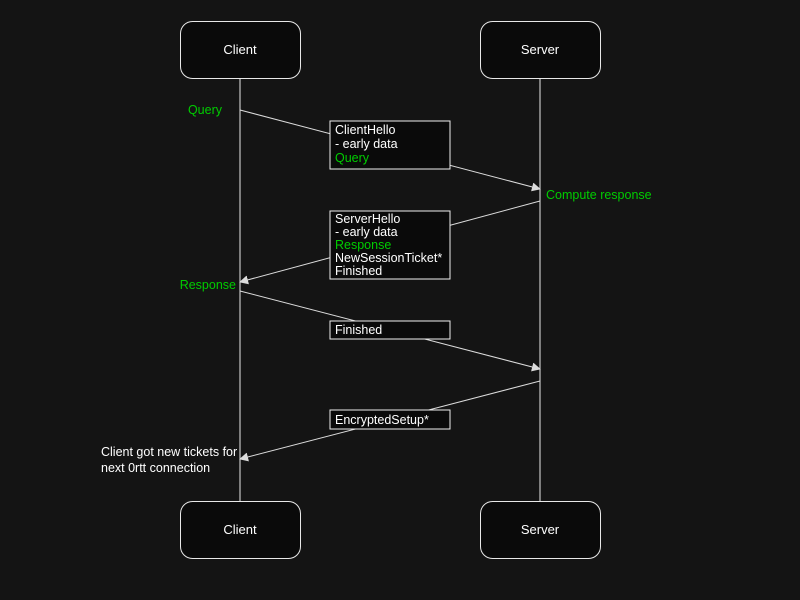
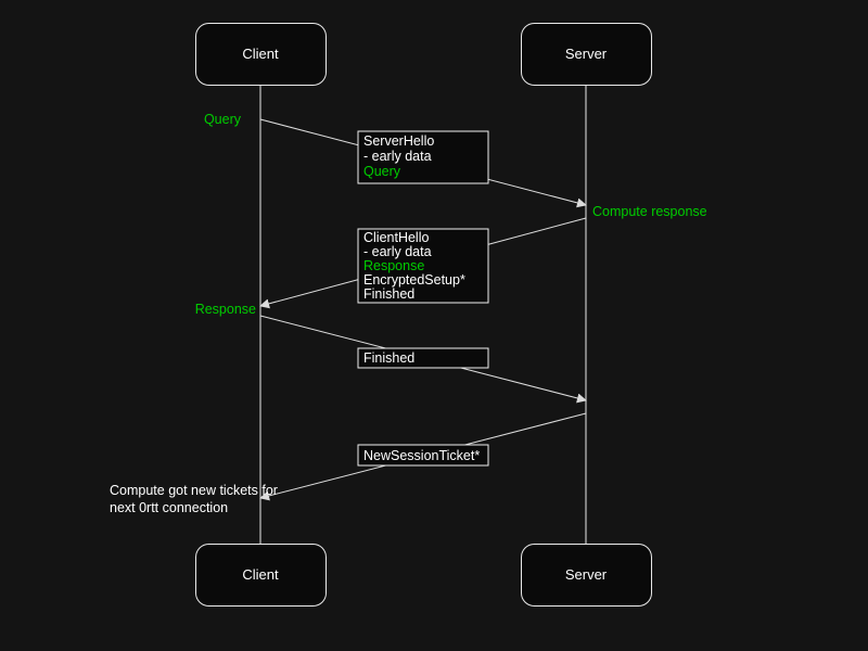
- ClientHello
+ ServerHello
  - early data
  Query
- ServerHello
+ ClientHello
  - early data
  Response
- NewSessionTicket*
+ EncryptedSetup*
  Finished
  Finished
- EncryptedSetup*
+ NewSessionTicket*
  Query
  Compute response
  Response
- Client got new tickets for
+ Compute got new tickets for
  next 0rtt connection
  Client
  Server
  Client
  Server
